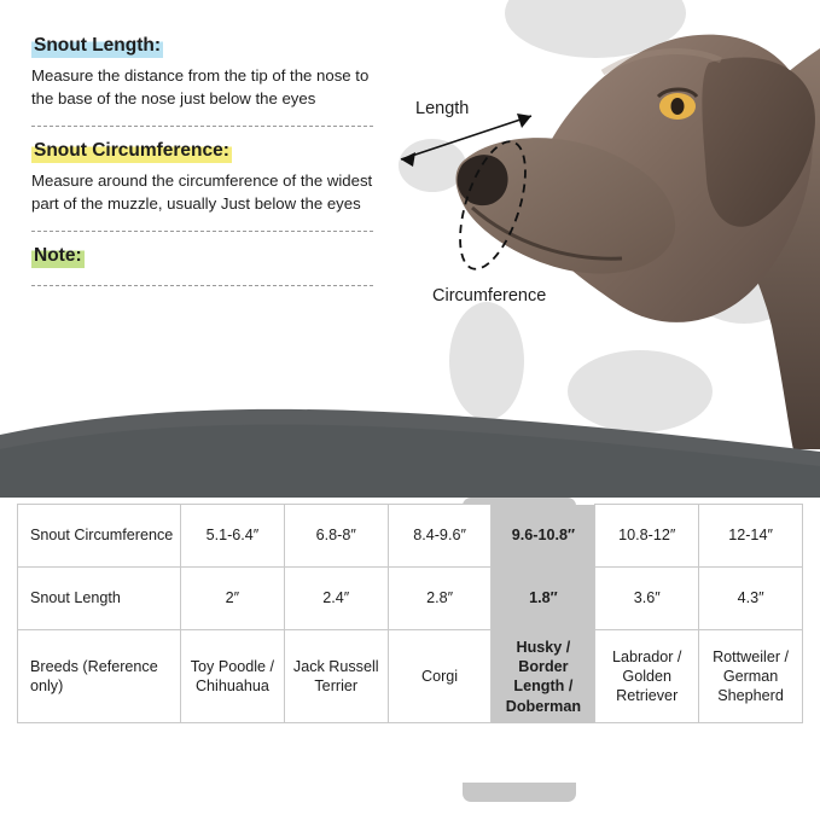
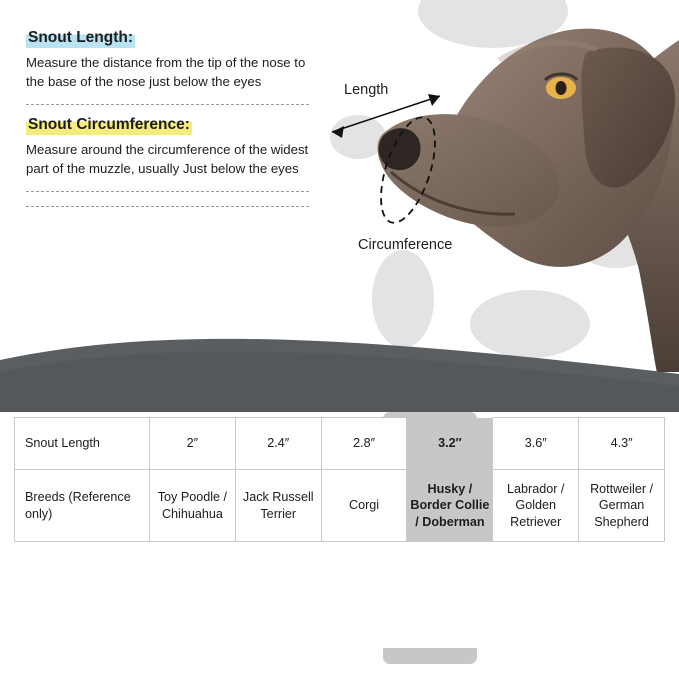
  Length
  Circumference
  Snout Length:
  Measure the distance from the tip of the nose to the base of the nose just below the eyes
  Snout Circumference:
  Measure around the circumference of the widest part of the muzzle, usually Just below the eyes
- Note:
- Snout Circumference	5.1-6.4″	6.8-8″	8.4-9.6″	9.6-10.8″	10.8-12″	12-14″
- Snout Length	2″	2.4″	2.8″	1.8″	3.6″	4.3″
+ Snout Length	2″	2.4″	2.8″	3.2″	3.6″	4.3″
- Breeds (Reference only)	Toy Poodle / Chihuahua	Jack Russell Terrier	Corgi	Husky / Border Length / Doberman	Labrador / Golden Retriever	Rottweiler / German Shepherd
+ Breeds (Reference only)	Toy Poodle / Chihuahua	Jack Russell Terrier	Corgi	Husky / Border Collie / Doberman	Labrador / Golden Retriever	Rottweiler / German Shepherd
